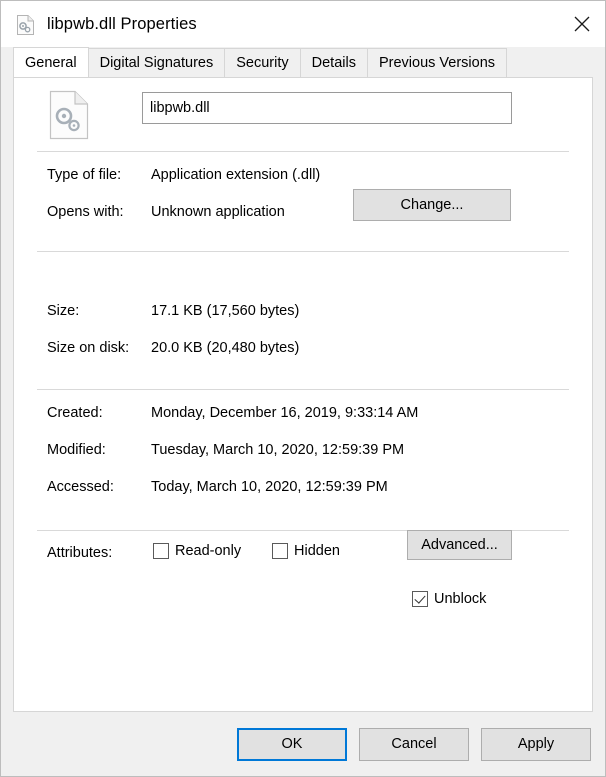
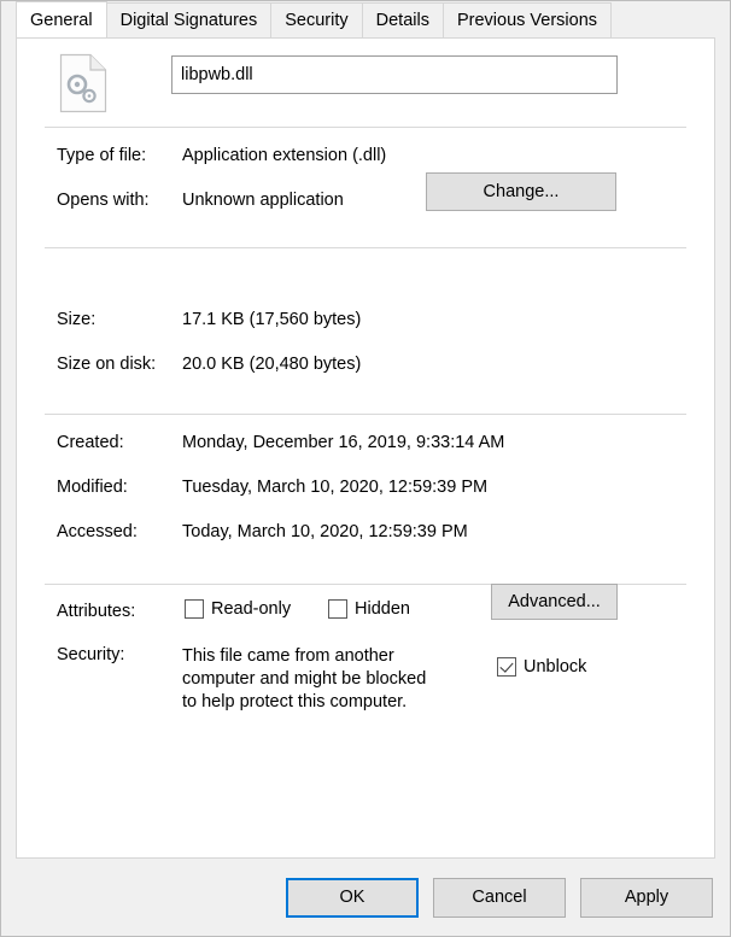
- libpwb.dll Properties
  General
  Digital Signatures
  Security
  Details
  Previous Versions
  libpwb.dll
  Type of file:
  Application extension (.dll)
  Opens with:
  Unknown application
  Change...
  Size:
  17.1 KB (17,560 bytes)
  Size on disk:
  20.0 KB (20,480 bytes)
  Created:
  Monday, December 16, 2019, 9:33:14 AM
  Modified:
  Tuesday, March 10, 2020, 12:59:39 PM
  Accessed:
  Today, March 10, 2020, 12:59:39 PM
  Attributes:
  Read-only
  Hidden
  Advanced...
+ Security:
+ This file came from another computer and might be blocked to help protect this computer.
  Unblock
  OK
  Cancel
  Apply
